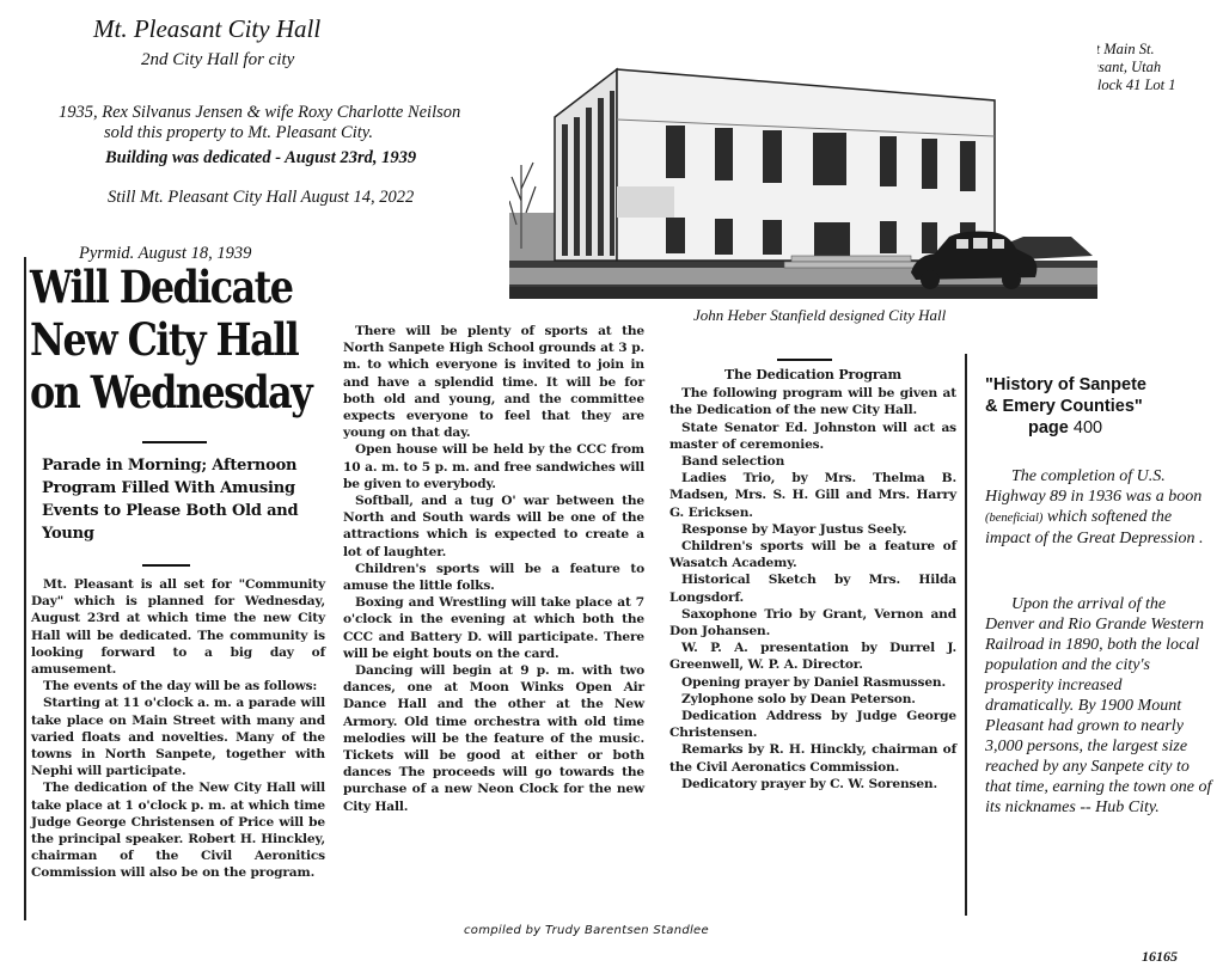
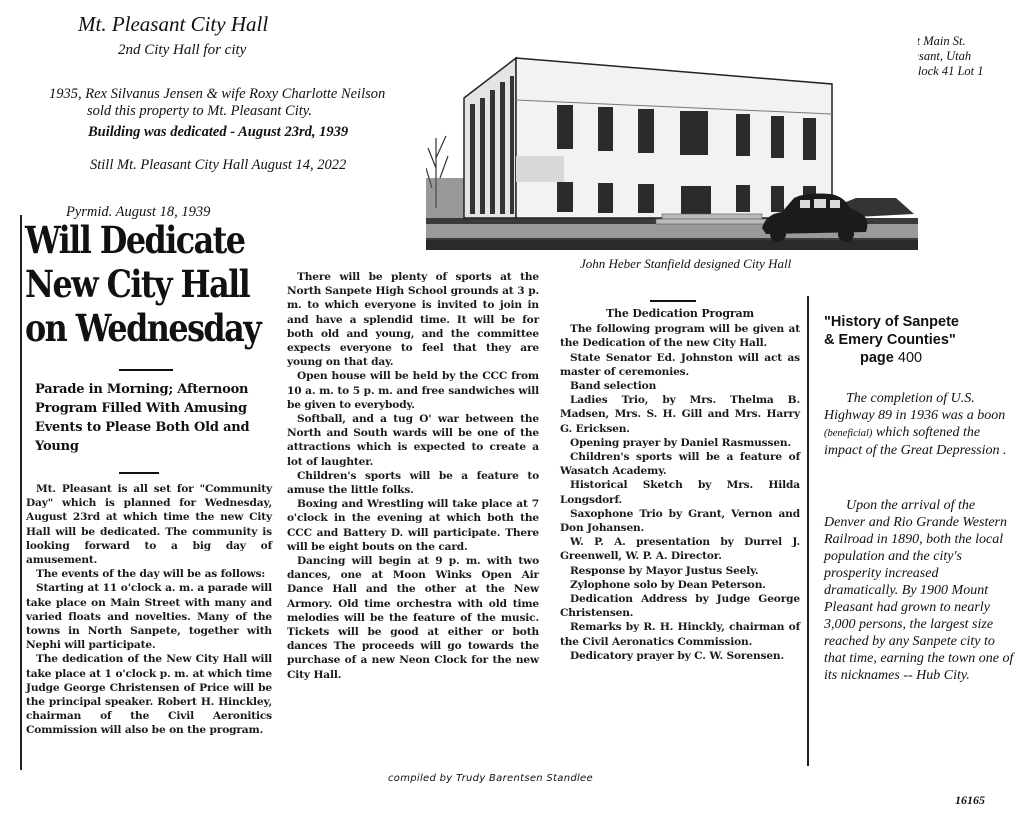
  Mt. Pleasant City Hall
  2nd City Hall for city
  1935, Rex Silvanus Jensen & wife Roxy Charlotte Neilson
  sold this property to Mt. Pleasant City.
  Building was dedicated - August 23rd, 1939
  Still Mt. Pleasant City Hall August 14, 2022
  John Heber Stanfield designed City Hall
  Pyrmid. August 18, 1939
  Will Dedicate
  New City Hall
  on Wednesday
  Parade in Morning; Afternoon Program Filled With Amusing Events to Please Both Old and Young
  Mt. Pleasant is all set for "Community Day" which is planned for Wednesday, August 23rd at which time the new City Hall will be dedicated. The community is looking forward to a big day of amusement.
  The events of the day will be as follows:
  Starting at 11 o'clock a. m. a parade will take place on Main Street with many and varied floats and novelties. Many of the towns in North Sanpete, together with Nephi will participate.
  The dedication of the New City Hall will take place at 1 o'clock p. m. at which time Judge George Christensen of Price will be the principal speaker. Robert H. Hinckley, chairman of the Civil Aeronitics Commission will also be on the program.
  There will be plenty of sports at the North Sanpete High School grounds at 3 p. m. to which everyone is invited to join in and have a splendid time. It will be for both old and young, and the committee expects everyone to feel that they are young on that day.
  Open house will be held by the CCC from 10 a. m. to 5 p. m. and free sandwiches will be given to everybody.
  Softball, and a tug O' war between the North and South wards will be one of the attractions which is expected to create a lot of laughter.
  Children's sports will be a feature to amuse the little folks.
  Boxing and Wrestling will take place at 7 o'clock in the evening at which both the CCC and Battery D. will participate. There will be eight bouts on the card.
  Dancing will begin at 9 p. m. with two dances, one at Moon Winks Open Air Dance Hall and the other at the New Armory. Old time orchestra with old time melodies will be the feature of the music. Tickets will be good at either or both dances The proceeds will go towards the purchase of a new Neon Clock for the new City Hall.
  The Dedication Program
  The following program will be given at the Dedication of the new City Hall.
  State Senator Ed. Johnston will act as master of ceremonies.
  Band selection
  Ladies Trio, by Mrs. Thelma B. Madsen, Mrs. S. H. Gill and Mrs. Harry G. Ericksen.
- Response by Mayor Justus Seely.
+ Opening prayer by Daniel Rasmussen.
  Children's sports will be a feature of Wasatch Academy.
  Historical Sketch by Mrs. Hilda Longsdorf.
  Saxophone Trio by Grant, Vernon and Don Johansen.
  W. P. A. presentation by Durrel J. Greenwell, W. P. A. Director.
- Opening prayer by Daniel Rasmussen.
+ Response by Mayor Justus Seely.
  Zylophone solo by Dean Peterson.
  Dedication Address by Judge George Christensen.
  Remarks by R. H. Hinckly, chairman of the Civil Aeronatics Commission.
  Dedicatory prayer by C. W. Sorensen.
  "History of Sanpete
  & Emery Counties"
  page 400
  The completion of U.S. Highway 89 in 1936 was a boon (beneficial) which softened the impact of the Great Depression .
  Upon the arrival of the Denver and Rio Grande Western Railroad in 1890, both the local population and the city's prosperity increased dramatically. By 1900 Mount Pleasant had grown to nearly 3,000 persons, the largest size reached by any Sanpete city to that time, earning the town one of its nicknames -- Hub City.
  compiled by Trudy Barentsen Standlee
  16165
